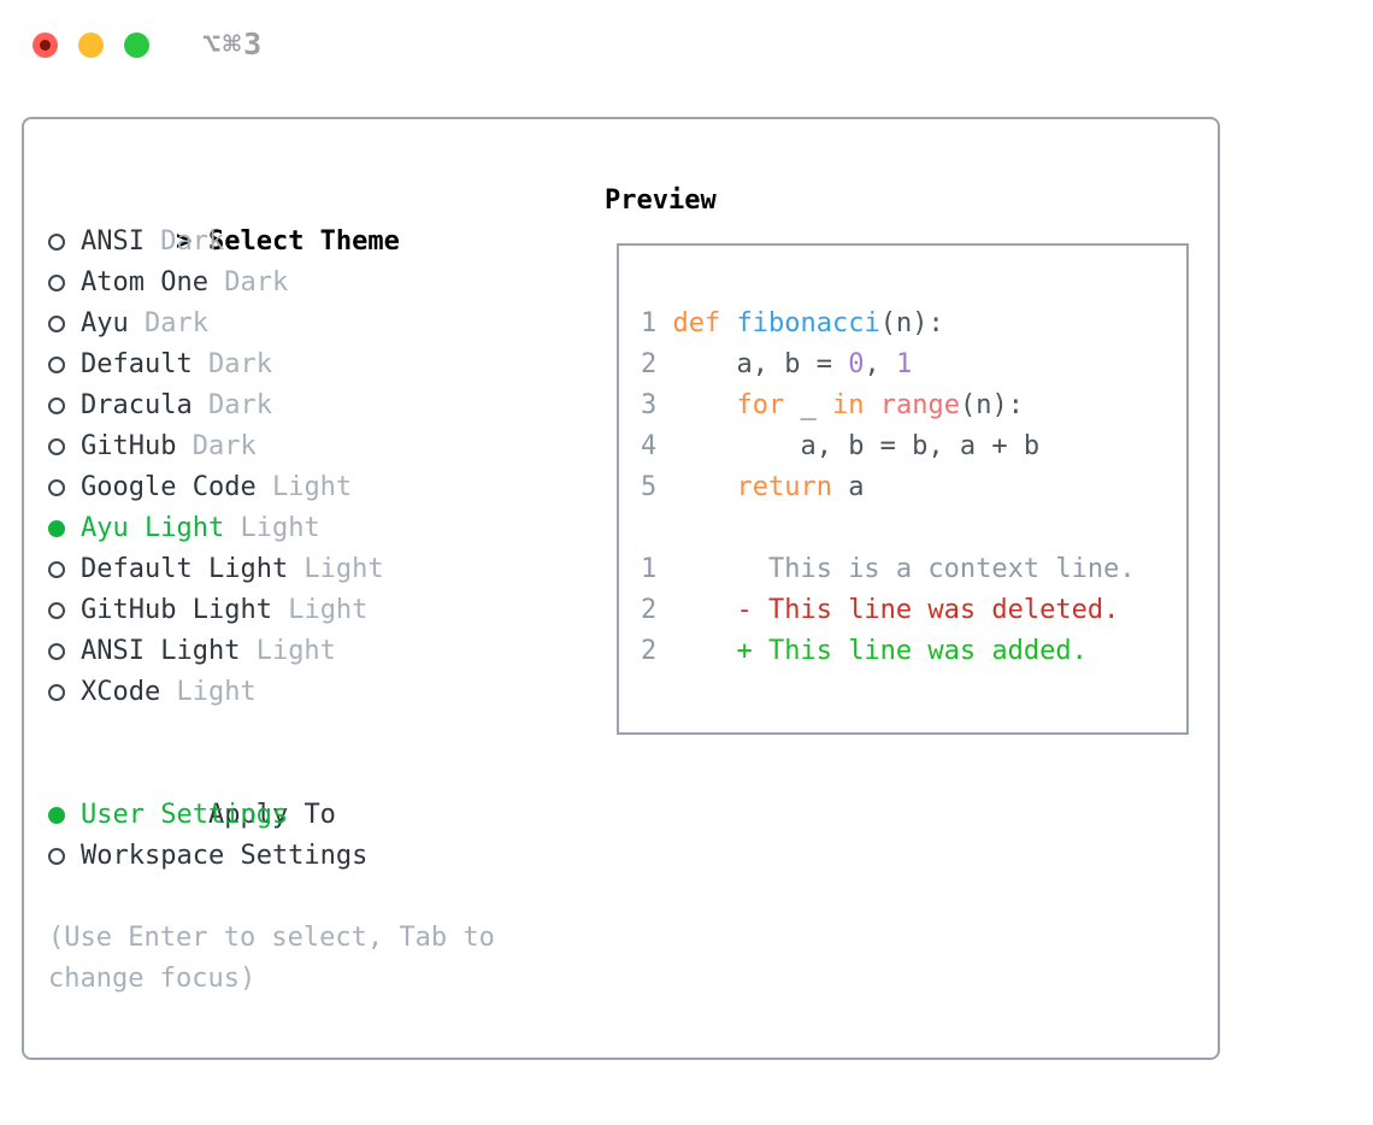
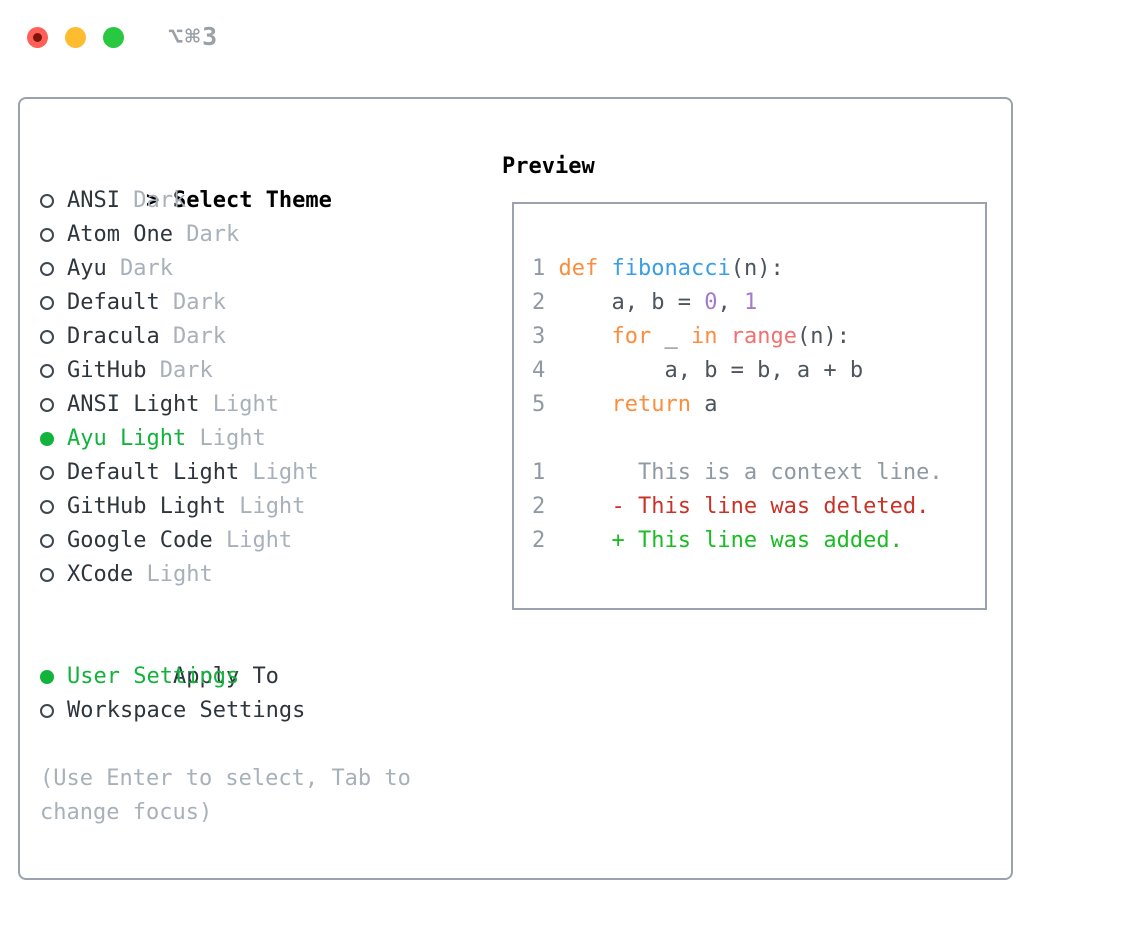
  ⌥⌘3
  > Select Theme
  ANSI Dark
  Atom One Dark
  Ayu Dark
  Default Dark
  Dracula Dark
  GitHub Dark
- Google Code Light
+ ANSI Light Light
  Ayu Light Light
  Default Light Light
  GitHub Light Light
- ANSI Light Light
+ Google Code Light
  XCode Light
  Apply To
  User Settings
  Workspace Settings
  (Use Enter to select, Tab to
  change focus)
  Preview
  1 def fibonacci(n):
  2 a, b = 0, 1
  3 for _ in range(n):
  4 a, b = b, a + b
  5 return a
  1 This is a context line.
  2 - This line was deleted.
  2 + This line was added.
